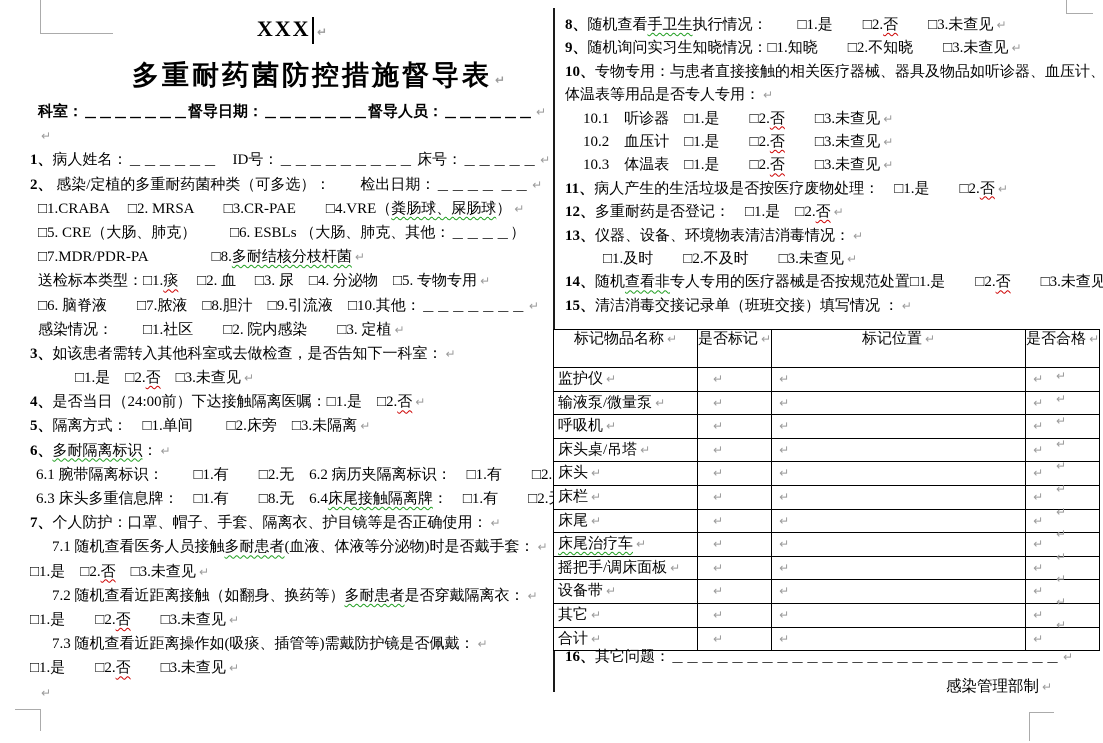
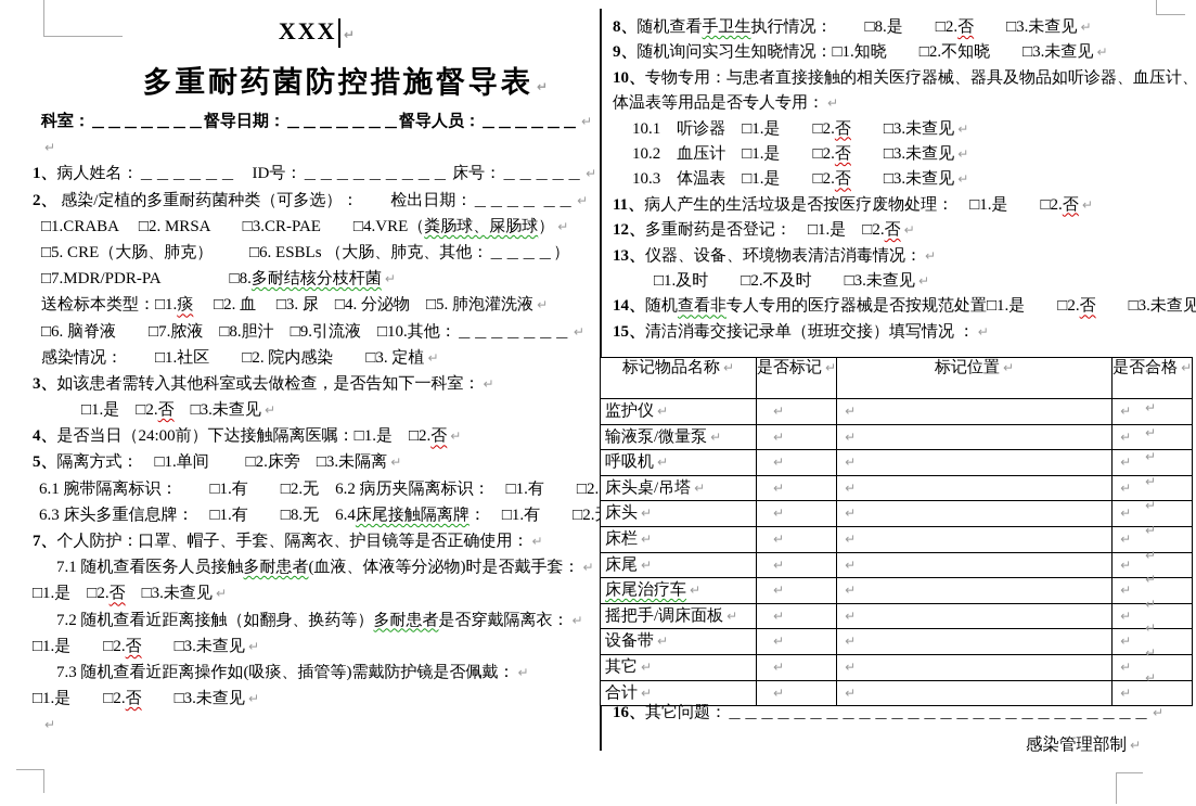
  XXX ↵
  多重耐药菌防控措施督导表 ↵
  科室：＿＿＿＿＿＿＿督导日期：＿＿＿＿＿＿＿督导人员：＿＿＿＿＿＿ ↵
  ↵
  1、病人姓名：＿＿＿＿＿＿ ID号：＿＿＿＿＿＿＿＿＿ 床号：＿＿＿＿＿ ↵
  2、 感染/定植的多重耐药菌种类（可多选）： 检出日期：＿＿＿＿ ＿＿ ↵
  □1.CRABA □2. MRSA □3.CR-PAE □4.VRE（粪肠球、屎肠球） ↵
  □5. CRE（大肠、肺克） □6. ESBLs （大肠、肺克、其他：＿＿＿＿）
  □7.MDR/PDR-PA □8.多耐结核分枝杆菌 ↵
- 送检标本类型：□1.痰 □2. 血 □3. 尿 □4. 分泌物 □5. 专物专用 ↵
+ 送检标本类型：□1.痰 □2. 血 □3. 尿 □4. 分泌物 □5. 肺泡灌洗液 ↵
  □6. 脑脊液 □7.脓液 □8.胆汁 □9.引流液 □10.其他：＿＿＿＿＿＿＿ ↵
  感染情况： □1.社区 □2. 院内感染 □3. 定植 ↵
  3、如该患者需转入其他科室或去做检查，是否告知下一科室： ↵
  □1.是 □2.否 □3.未查见 ↵
  4、是否当日（24:00前）下达接触隔离医嘱：□1.是 □2.否 ↵
  5、隔离方式： □1.单间 □2.床旁 □3.未隔离 ↵
- 6、多耐隔离标识： ↵
  6.1 腕带隔离标识： □1.有 □2.无 6.2 病历夹隔离标识： □1.有 □2.
  6.3 床头多重信息牌： □1.有 □8.无 6.4床尾接触隔离牌： □1.有 □2.
  7、个人防护：口罩、帽子、手套、隔离衣、护目镜等是否正确使用： ↵
  7.1 随机查看医务人员接触多耐患者(血液、体液等分泌物)时是否戴手套： ↵
  □1.是 □2.否 □3.未查见 ↵
  7.2 随机查看近距离接触（如翻身、换药等）多耐患者是否穿戴隔离衣： ↵
  □1.是 □2.否 □3.未查见 ↵
  7.3 随机查看近距离操作如(吸痰、插管等)需戴防护镜是否佩戴： ↵
  □1.是 □2.否 □3.未查见 ↵
  ↵
- 8、随机查看手卫生执行情况： □1.是 □2.否 □3.未查见 ↵
+ 8、随机查看手卫生执行情况： □8.是 □2.否 □3.未查见 ↵
  9、随机询问实习生知晓情况：□1.知晓 □2.不知晓 □3.未查见 ↵
  10、专物专用：与患者直接接触的相关医疗器械、器具及物品如听诊器、血压计、
  体温表等用品是否专人专用： ↵
  10.1 听诊器 □1.是 □2.否 □3.未查见 ↵
  10.2 血压计 □1.是 □2.否 □3.未查见 ↵
  10.3 体温表 □1.是 □2.否 □3.未查见 ↵
  11、病人产生的生活垃圾是否按医疗废物处理： □1.是 □2.否 ↵
  12、多重耐药是否登记： □1.是 □2.否 ↵
  13、仪器、设备、环境物表清洁消毒情况： ↵
  □1.及时 □2.不及时 □3.未查见 ↵
  14、随机查看非专人专用的医疗器械是否按规范处置□1.是 □2.否 □3.未查见
  15、清洁消毒交接记录单（班班交接）填写情况 ： ↵
  标记物品名称 ↵	是否标记 ↵	标记位置 ↵	是否合格 ↵
  监护仪 ↵	↵	↵	↵
  输液泵/微量泵 ↵	↵	↵	↵
  呼吸机 ↵	↵	↵	↵
  床头桌/吊塔 ↵	↵	↵	↵
  床头 ↵	↵	↵	↵
  床栏 ↵	↵	↵	↵
  床尾 ↵	↵	↵	↵
  床尾治疗车 ↵	↵	↵	↵
  摇把手/调床面板 ↵	↵	↵	↵
  设备带 ↵	↵	↵	↵
  其它 ↵	↵	↵	↵
  合计 ↵	↵	↵	↵
  ↵
  ↵
  ↵
  ↵
  ↵
  ↵
  ↵
  ↵
  ↵
  ↵
  ↵
  ↵
  ↵
  16、其它问题：＿＿＿＿＿＿＿＿＿＿＿＿＿＿＿＿＿＿＿＿＿＿＿＿＿＿ ↵
  感染管理部制 ↵
